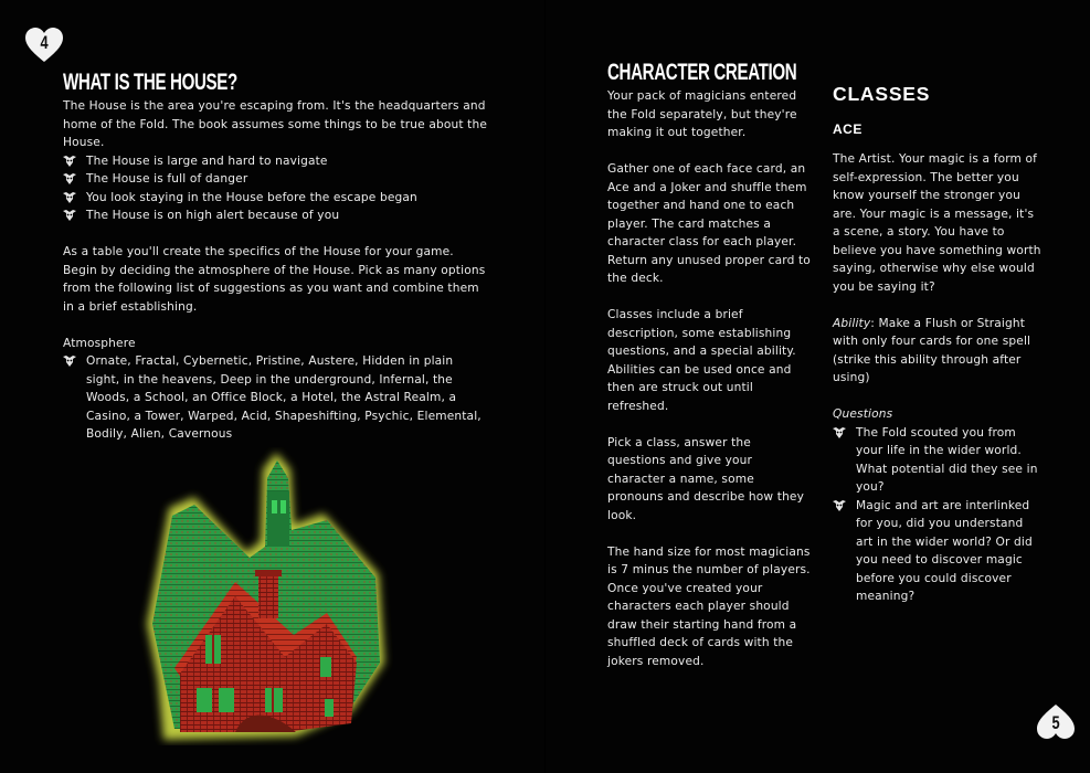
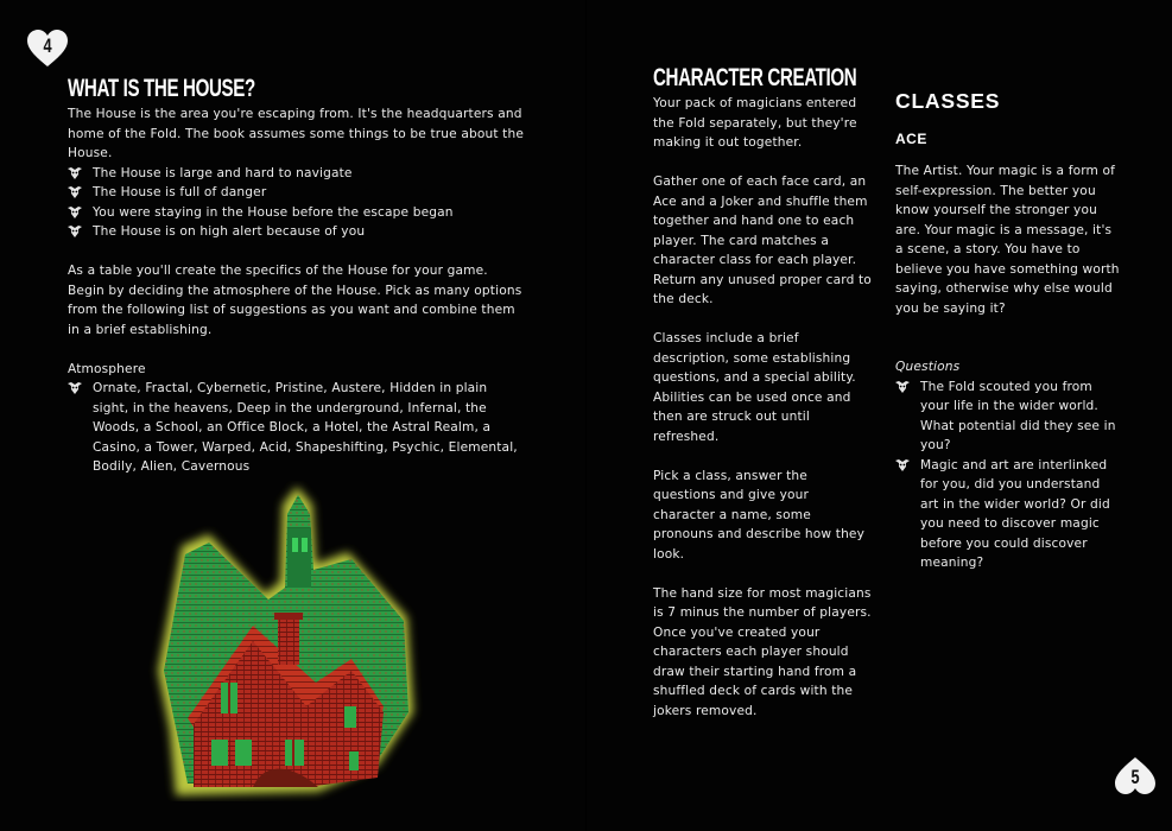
  4
  WHAT IS THE HOUSE?
  The House is the area you're escaping from. It's the headquarters and home of the Fold. The book assumes some things to be true about the House.
  The House is large and hard to navigate
  The House is full of danger
- You look staying in the House before the escape began
+ You were staying in the House before the escape began
  The House is on high alert because of you
  As a table you'll create the specifics of the House for your game. Begin by deciding the atmosphere of the House. Pick as many options from the following list of suggestions as you want and combine them in a brief establishing.
  Atmosphere
  Ornate, Fractal, Cybernetic, Pristine, Austere, Hidden in plain sight, in the heavens, Deep in the underground, Infernal, the Woods, a School, an Office Block, a Hotel, the Astral Realm, a Casino, a Tower, Warped, Acid, Shapeshifting, Psychic, Elemental, Bodily, Alien, Cavernous
  CHARACTER CREATION
  Your pack of magicians entered the Fold separately, but they're making it out together.
  Gather one of each face card, an Ace and a Joker and shuffle them together and hand one to each player. The card matches a character class for each player. Return any unused proper card to the deck.
  Classes include a brief description, some establishing questions, and a special ability. Abilities can be used once and then are struck out until refreshed.
  Pick a class, answer the questions and give your character a name, some pronouns and describe how they look.
  The hand size for most magicians is 7 minus the number of players. Once you've created your characters each player should draw their starting hand from a shuffled deck of cards with the jokers removed.
  CLASSES
  ACE
  The Artist. Your magic is a form of self-expression. The better you know yourself the stronger you are. Your magic is a message, it's a scene, a story. You have to believe you have something worth saying, otherwise why else would you be saying it?
- Ability: Make a Flush or Straight with only four cards for one spell (strike this ability through after using)
  Questions
  The Fold scouted you from your life in the wider world. What potential did they see in you?
  Magic and art are interlinked for you, did you understand art in the wider world? Or did you need to discover magic before you could discover meaning?
  5
